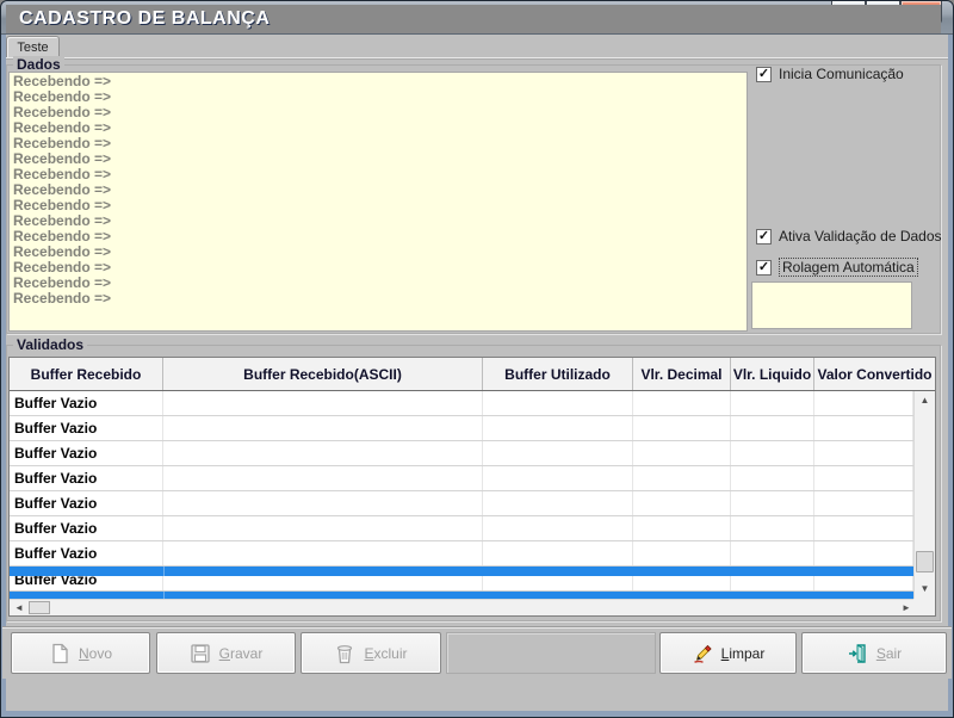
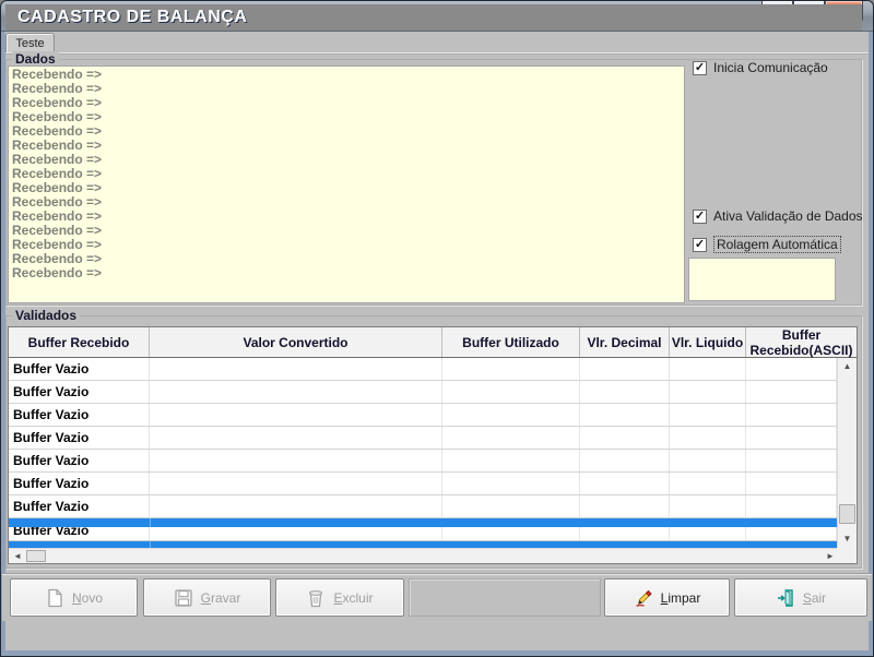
  CADASTRO DE BALANÇA
  Teste
  Dados
  Recebendo =>
  Recebendo =>
  Recebendo =>
  Recebendo =>
  Recebendo =>
  Recebendo =>
  Recebendo =>
  Recebendo =>
  Recebendo =>
  Recebendo =>
  Recebendo =>
  Recebendo =>
  Recebendo =>
  Recebendo =>
  Recebendo =>
  ✓
  Inicia Comunicação
  ✓
  Ativa Validação de Dados
  ✓
  Rolagem Automática
  Validados
  Buffer Recebido
- Buffer Recebido(ASCII)
+ Valor Convertido
  Buffer Utilizado
  Vlr. Decimal
  Vlr. Liquido
- Valor Convertido
+ Buffer Recebido(ASCII)
  Buffer Vazio
  Buffer Vazio
  Buffer Vazio
  Buffer Vazio
  Buffer Vazio
  Buffer Vazio
  Buffer Vazio
  Buffer Vazio
  ▲
  ▼
  ◄
  ►
  Novo
  Gravar
  Excluir
  Limpar
  Sair
